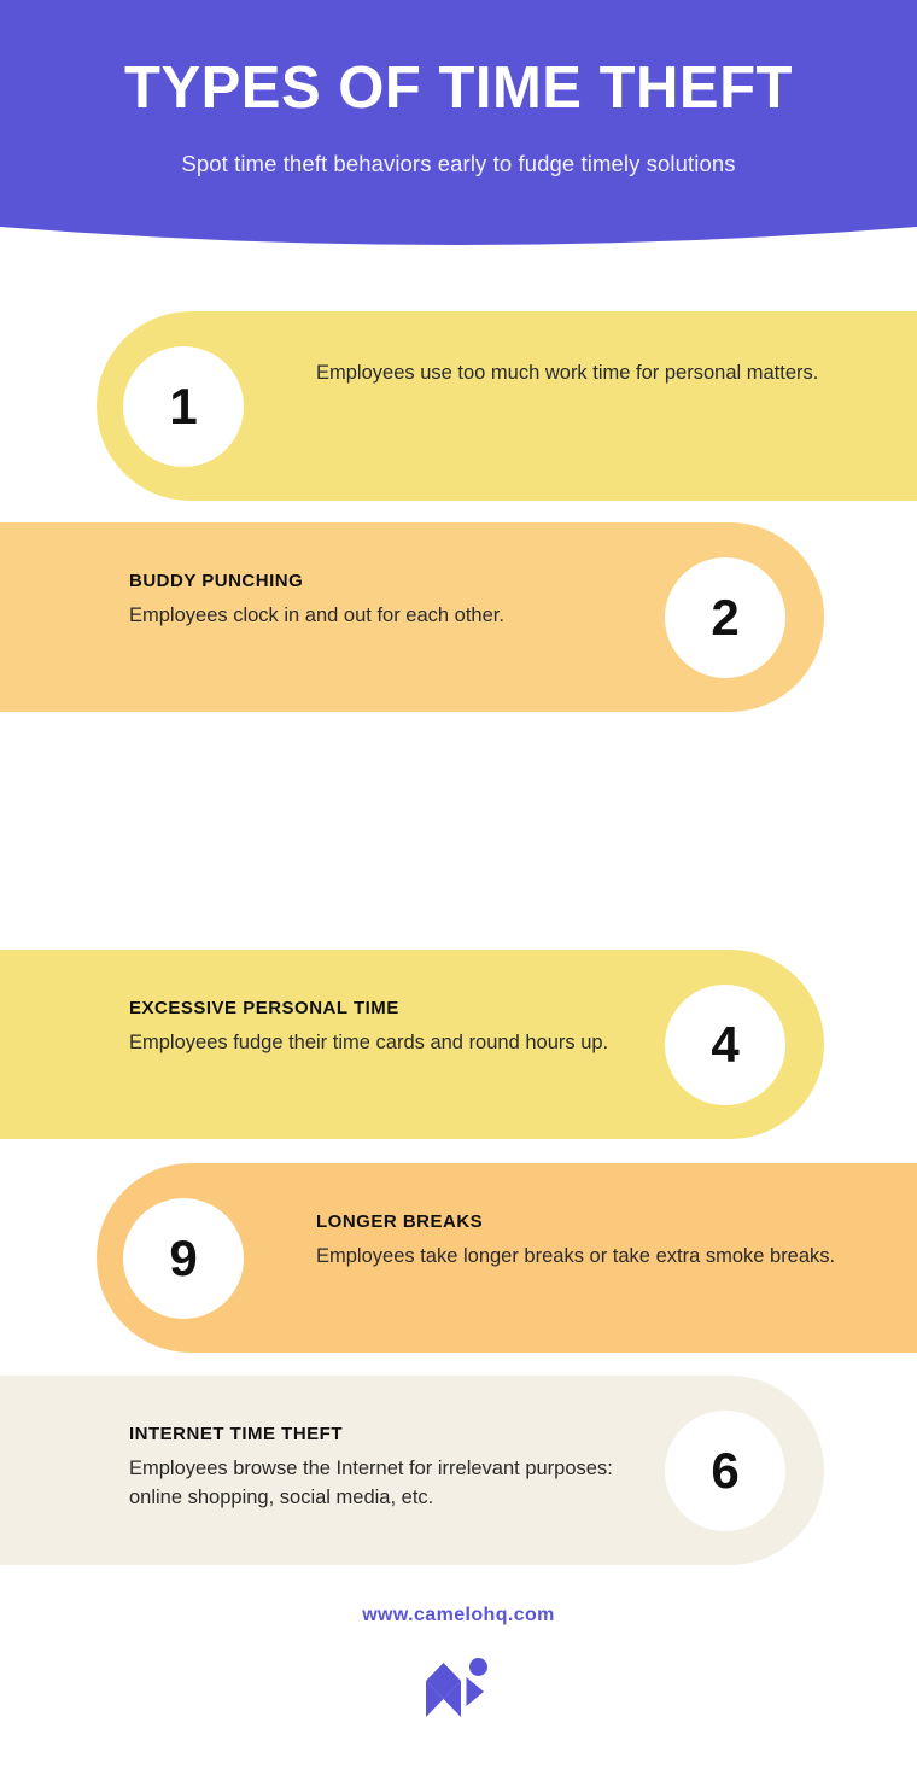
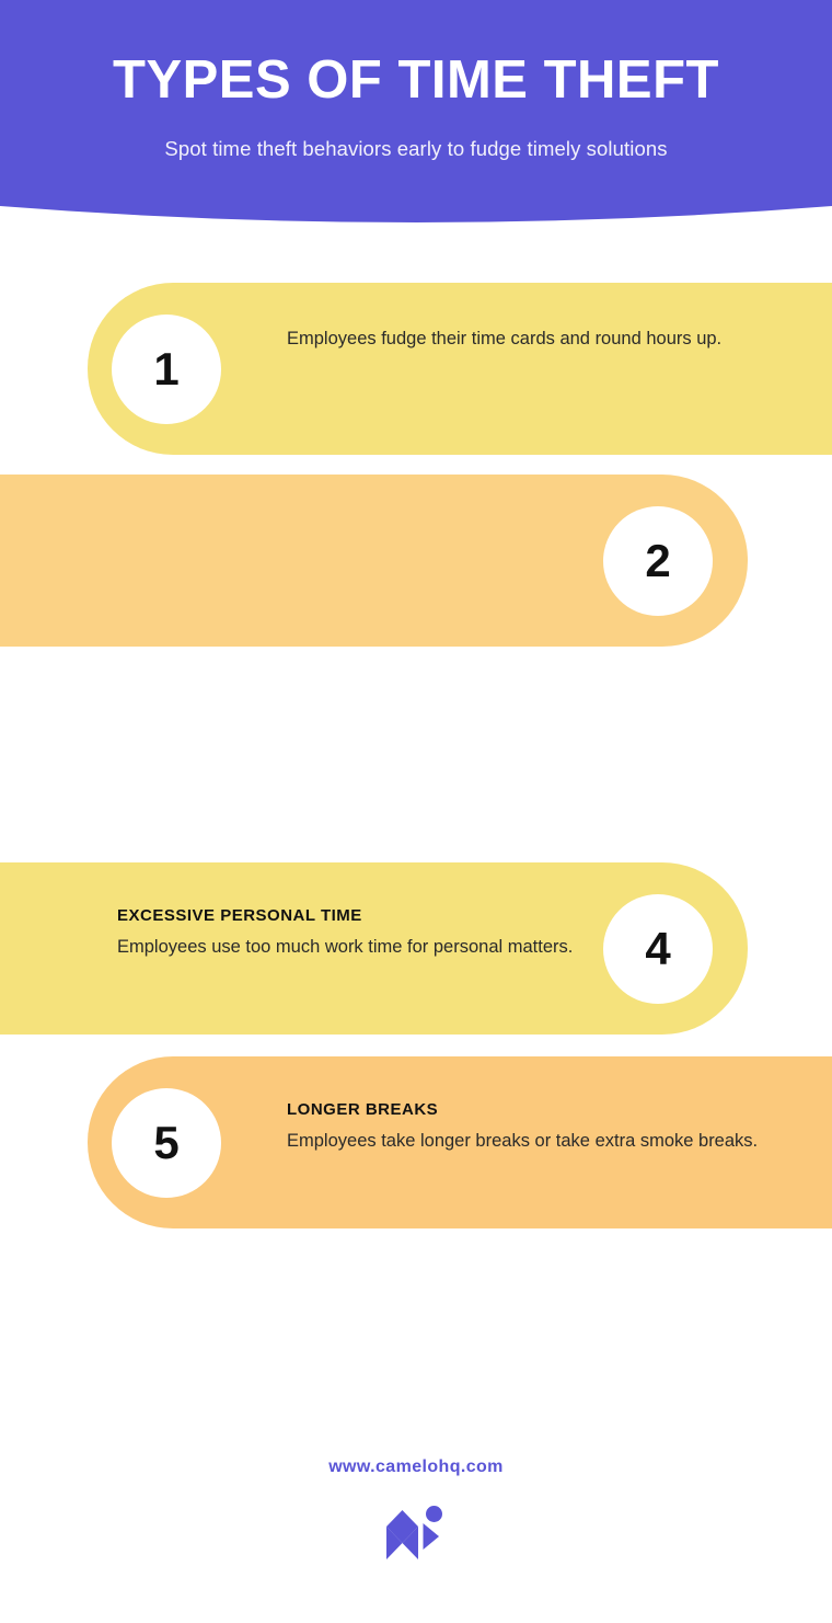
  TYPES OF TIME THEFT
  Spot time theft behaviors early to fudge timely solutions
  1
- Employees use too much work time for personal matters.
+ Employees fudge their time cards and round hours up.
  2
- BUDDY PUNCHING
- Employees clock in and out for each other.
  4
  EXCESSIVE PERSONAL TIME
- Employees fudge their time cards and round hours up.
+ Employees use too much work time for personal matters.
- 9
+ 5
  LONGER BREAKS
  Employees take longer breaks or take extra smoke breaks.
- 6
- INTERNET TIME THEFT
- Employees browse the Internet for irrelevant purposes: online shopping, social media, etc.
  www.camelohq.com
